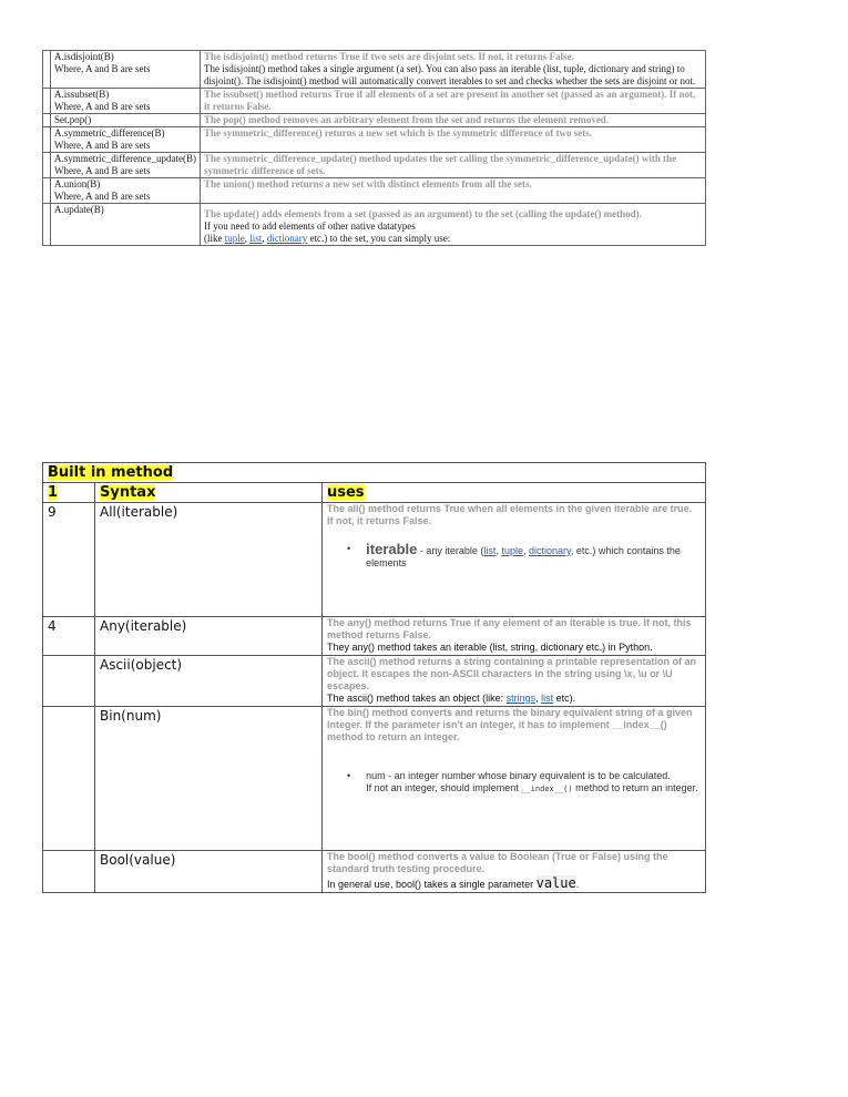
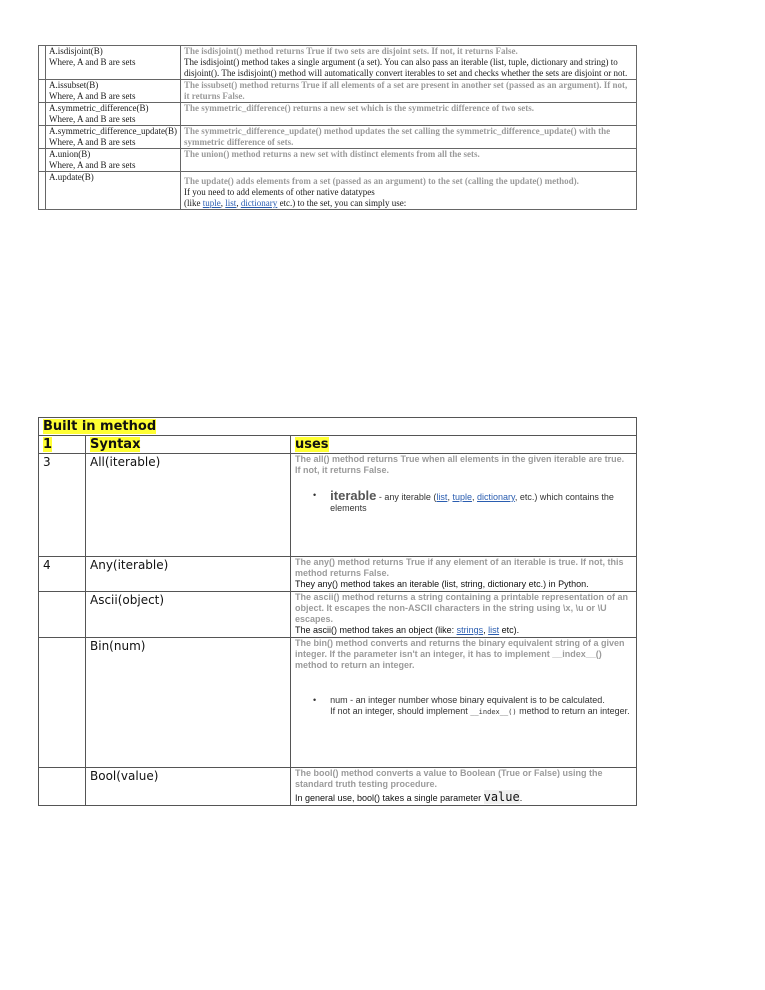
  	A.isdisjoint(B)Where, A and B are sets	The isdisjoint() method returns True if two sets are disjoint sets. If not, it returns False.The isdisjoint() method takes a single argument (a set). You can also pass an iterable (list, tuple, dictionary and string) to disjoint(). The isdisjoint() method will automatically convert iterables to set and checks whether the sets are disjoint or not.
  	A.issubset(B)Where, A and B are sets	The issubset() method returns True if all elements of a set are present in another set (passed as an argument). If not, it returns False.
- 	Set.pop()	The pop() method removes an arbitrary element from the set and returns the element removed.
  	A.symmetric_difference(B)Where, A and B are sets	The symmetric_difference() returns a new set which is the symmetric difference of two sets.
  	A.symmetric_difference_update(B)Where, A and B are sets	The symmetric_difference_update() method updates the set calling the symmetric_difference_update() with the symmetric difference of sets.
  	A.union(B)Where, A and B are sets	The union() method returns a new set with distinct elements from all the sets.
  	A.update(B)	The update() adds elements from a set (passed as an argument) to the set (calling the update() method).If you need to add elements of other native datatypes(like tuple, list, dictionary etc.) to the set, you can simply use:
  Built in method
  1	Syntax	uses
- 9	All(iterable)	The all() method returns True when all elements in the given iterable are true. If not, it returns False. • iterable - any iterable (list, tuple, dictionary, etc.) which contains the elements
+ 3	All(iterable)	The all() method returns True when all elements in the given iterable are true. If not, it returns False. • iterable - any iterable (list, tuple, dictionary, etc.) which contains the elements
  4	Any(iterable)	The any() method returns True if any element of an iterable is true. If not, this method returns False.They any() method takes an iterable (list, string, dictionary etc.) in Python.
  	Ascii(object)	The ascii() method returns a string containing a printable representation of an object. It escapes the non-ASCII characters in the string using \x, \u or \U escapes.The ascii() method takes an object (like: strings, list etc).
  	Bin(num)	The bin() method converts and returns the binary equivalent string of a given integer. If the parameter isn't an integer, it has to implement __index__() method to return an integer. • num - an integer number whose binary equivalent is to be calculated.If not an integer, should implement __index__() method to return an integer.
  	Bool(value)	The bool() method converts a value to Boolean (True or False) using the standard truth testing procedure.In general use, bool() takes a single parameter value.
